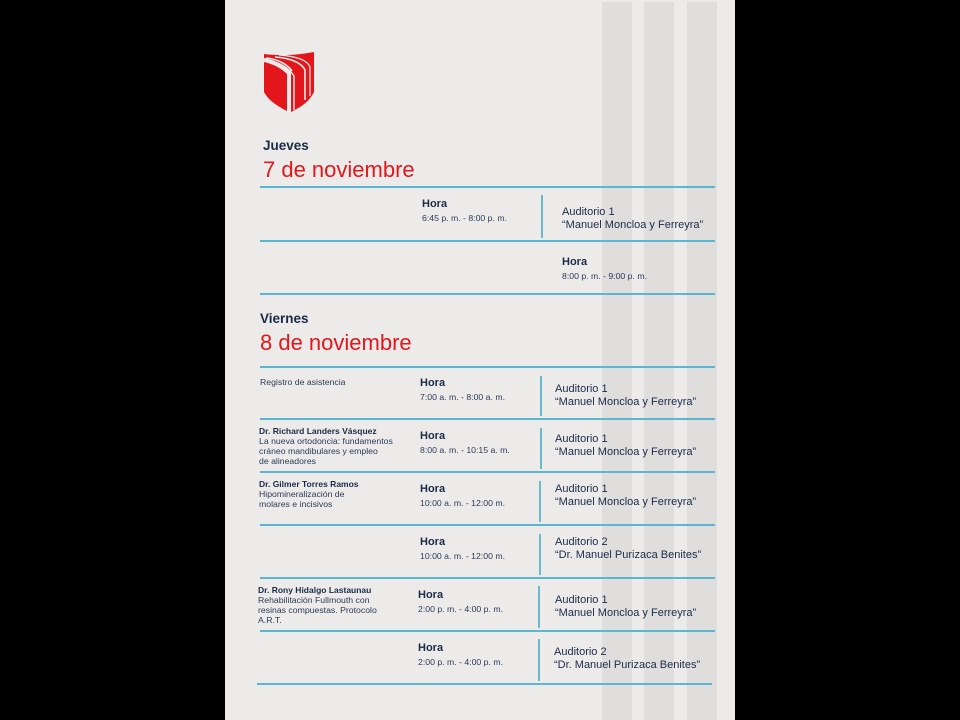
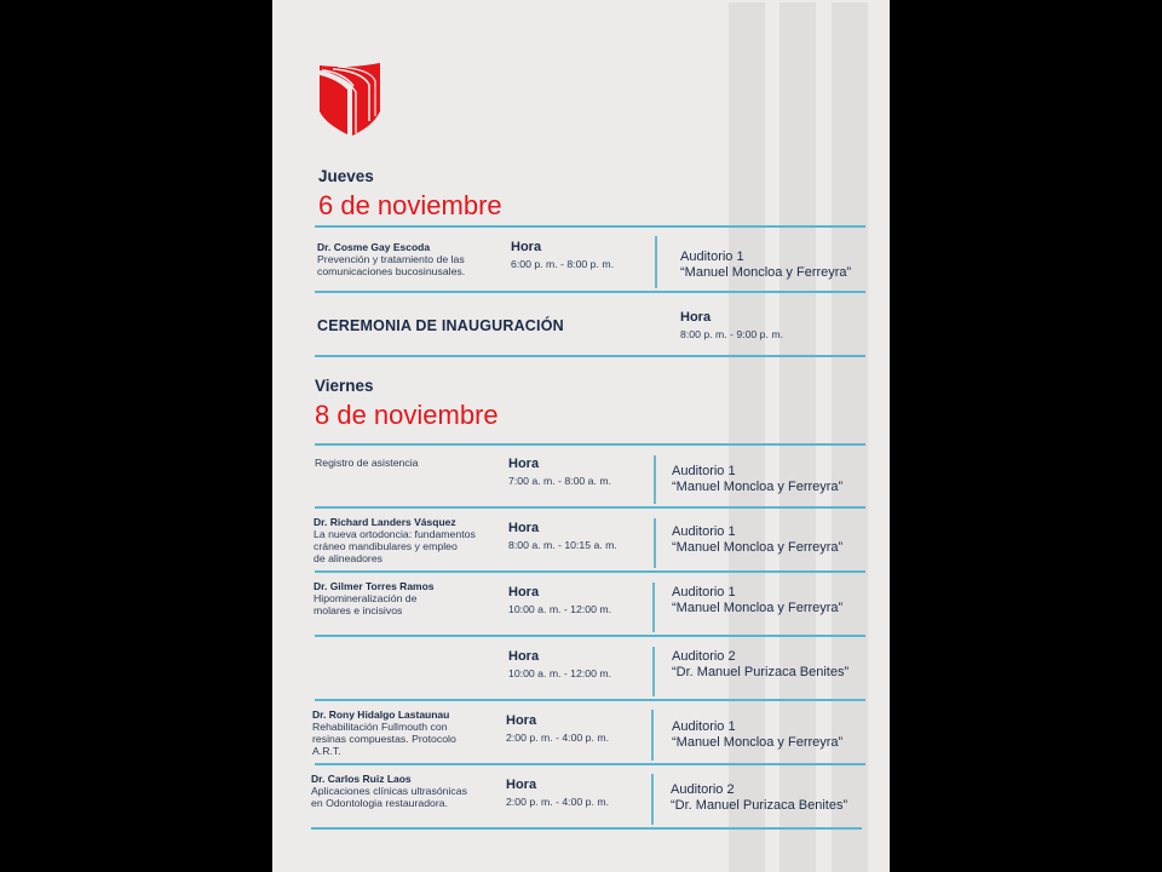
  Jueves
- 7 de noviembre
+ 6 de noviembre
+ Dr. Cosme Gay Escoda
+ Prevención y tratamiento de las
+ comunicaciones bucosinusales.
  Hora
- 6:45 p. m. - 8:00 p. m.
+ 6:00 p. m. - 8:00 p. m.
  Auditorio 1
  “Manuel Moncloa y Ferreyra”
+ CEREMONIA DE INAUGURACIÓN
  Hora
  8:00 p. m. - 9:00 p. m.
  Viernes
  8 de noviembre
  Registro de asistencia
  Hora
  7:00 a. m. - 8:00 a. m.
  Auditorio 1
  “Manuel Moncloa y Ferreyra”
  Dr. Richard Landers Vásquez
  La nueva ortodoncia: fundamentos
  cráneo mandibulares y empleo
  de alineadores
  Hora
  8:00 a. m. - 10:15 a. m.
  Auditorio 1
  “Manuel Moncloa y Ferreyra”
  Dr. Gilmer Torres Ramos
  Hipomineralización de
  molares e incisivos
  Hora
  10:00 a. m. - 12:00 m.
  Auditorio 1
  “Manuel Moncloa y Ferreyra”
  Hora
  10:00 a. m. - 12:00 m.
  Auditorio 2
  “Dr. Manuel Purizaca Benites”
  Dr. Rony Hidalgo Lastaunau
  Rehabilitación Fullmouth con
  resinas compuestas. Protocolo
  A.R.T.
  Hora
  2:00 p. m. - 4:00 p. m.
  Auditorio 1
  “Manuel Moncloa y Ferreyra”
+ Dr. Carlos Ruiz Laos
+ Aplicaciones clínicas ultrasónicas
+ en Odontologia restauradora.
  Hora
  2:00 p. m. - 4:00 p. m.
  Auditorio 2
  “Dr. Manuel Purizaca Benites”
